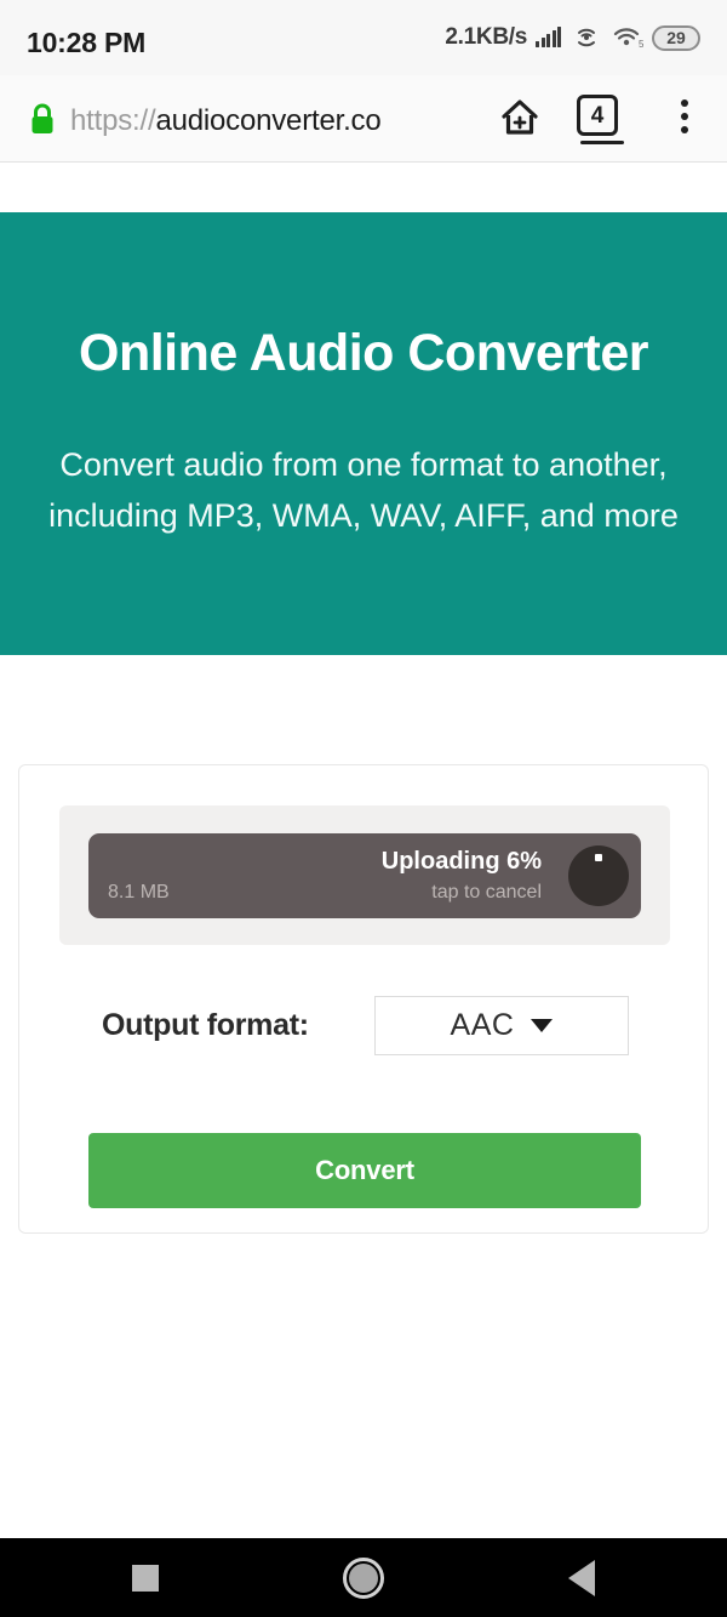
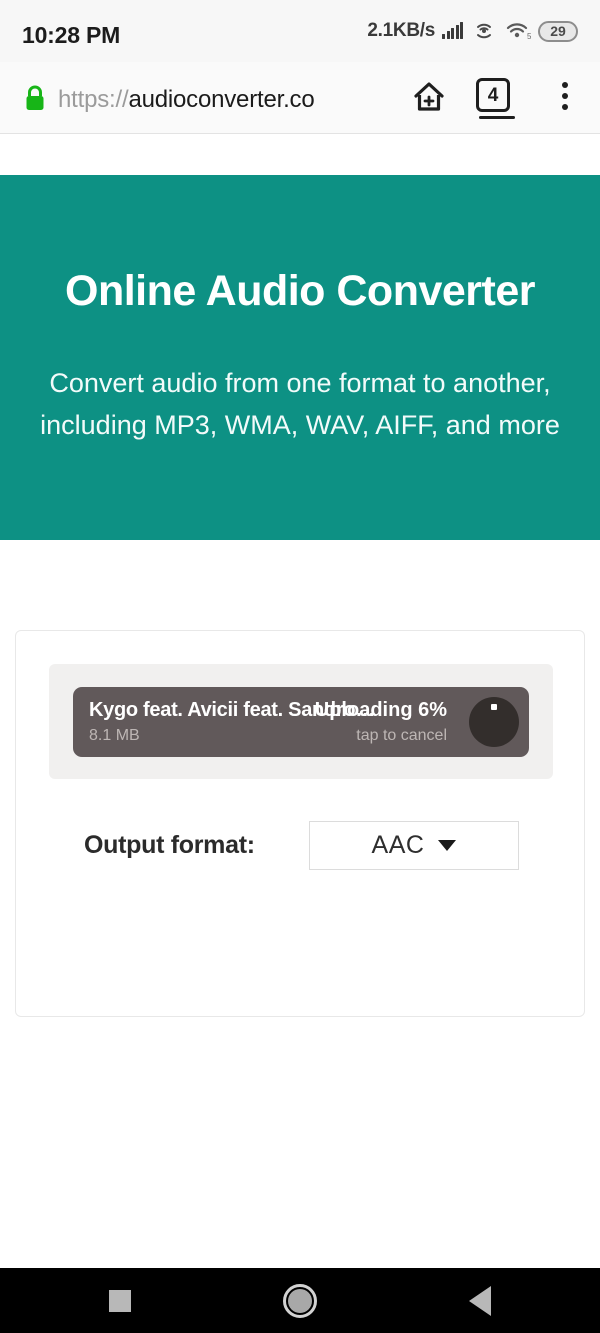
  10:28 PM
  2.1KB/s
  5
  29
  https://audioconverter.co
  4
  Online Audio Converter
  Convert audio from one format to another, including MP3, WMA, WAV, AIFF, and more
+ Kygo feat. Avicii feat. Sandro…
  8.1 MB
  Uploading 6%
  tap to cancel
  Output format:
  AAC
- Convert
